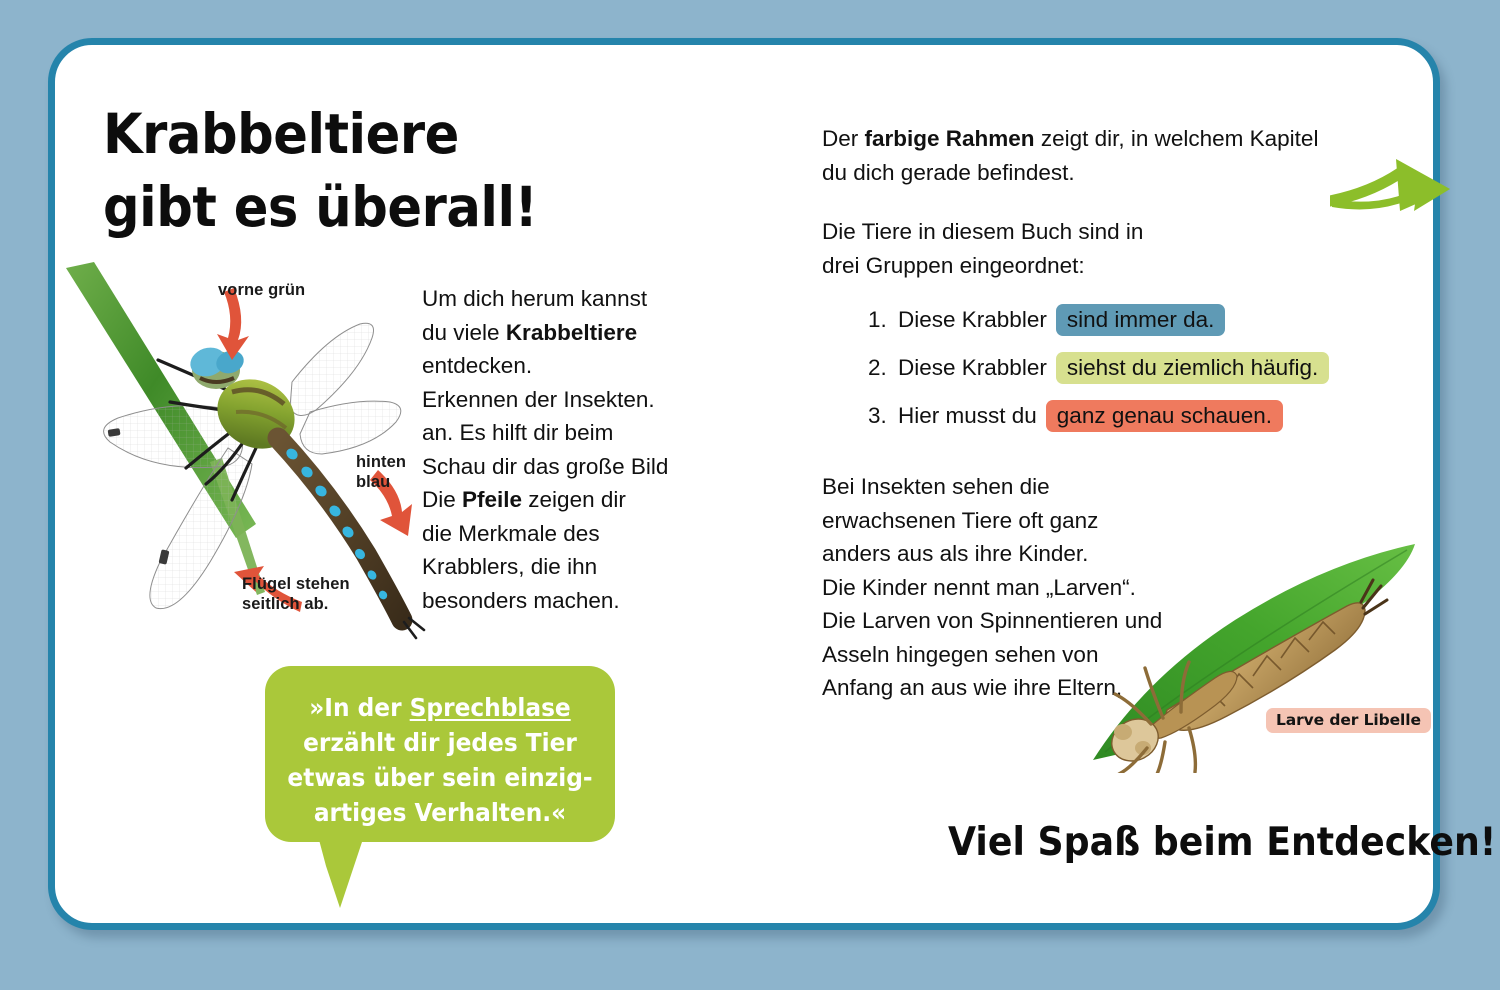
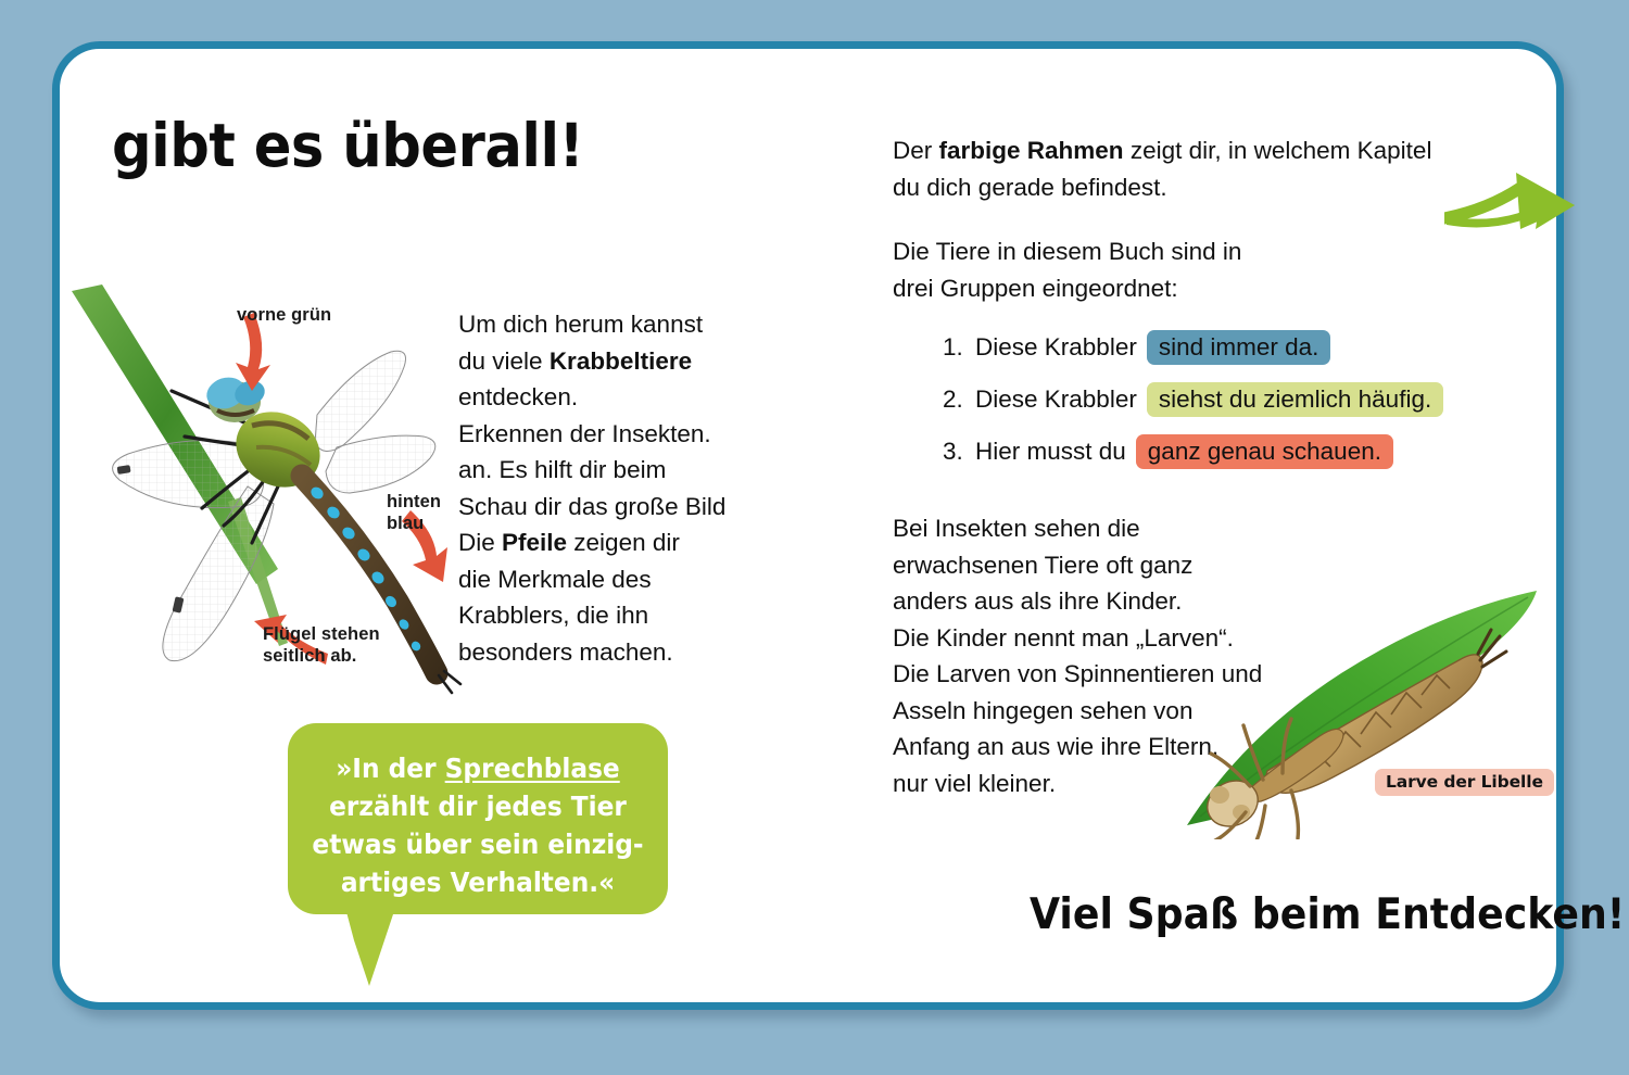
- Krabbeltiere
  gibt es überall!
  vorne grün
  hinten
  blau
  Flügel stehen
  seitlich ab.
  Um dich herum kannst
  du viele Krabbeltiere
  entdecken.
  Erkennen der Insekten.
  an. Es hilft dir beim
  Schau dir das große Bild
  Die Pfeile zeigen dir
  die Merkmale des
  Krabblers, die ihn
  besonders machen.
  »In der Sprechblase
  erzählt dir jedes Tier
  etwas über sein einzig-
  artiges Verhalten.«
  Der farbige Rahmen zeigt dir, in welchem Kapitel
  du dich gerade befindest.
  Die Tiere in diesem Buch sind in
  drei Gruppen eingeordnet:
  1.
  Diese Krabbler
  sind immer da.
  2.
  Diese Krabbler
  siehst du ziemlich häufig.
  3.
  Hier musst du
  ganz genau schauen.
  Bei Insekten sehen die
  erwachsenen Tiere oft ganz
  anders aus als ihre Kinder.
  Die Kinder nennt man „Larven“.
  Die Larven von Spinnentieren und
  Asseln hingegen sehen von
  Anfang an aus wie ihre Eltern,
+ nur viel kleiner.
  Larve der Libelle
  Viel Spaß beim Entdecken!
